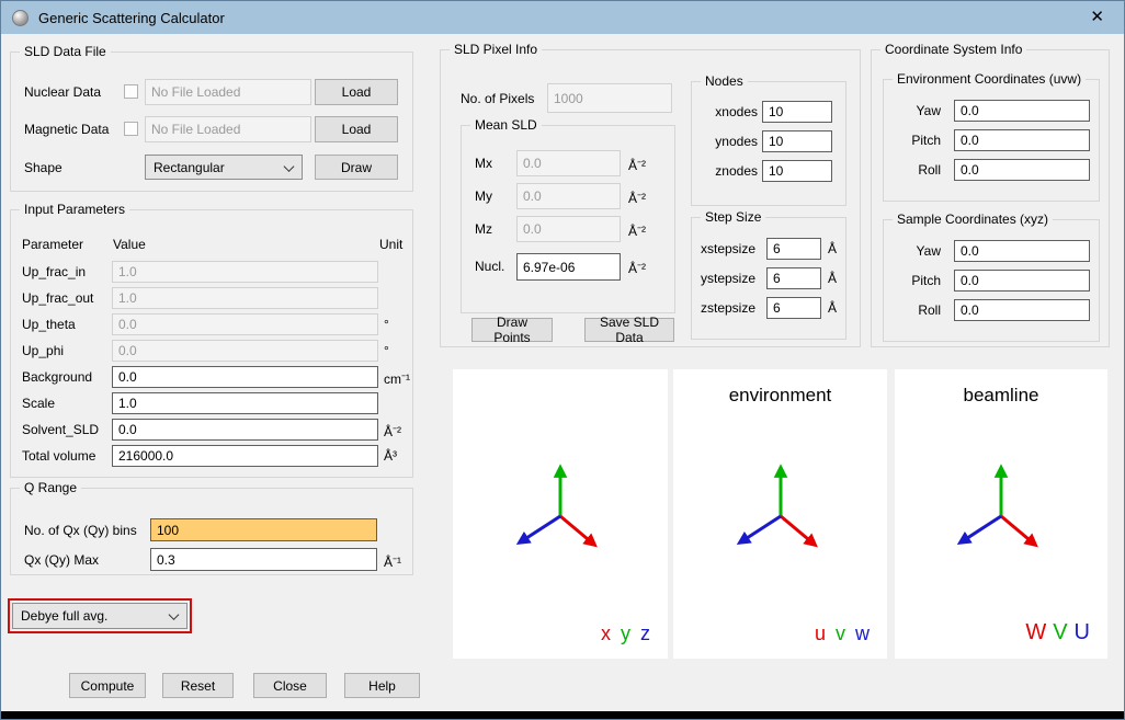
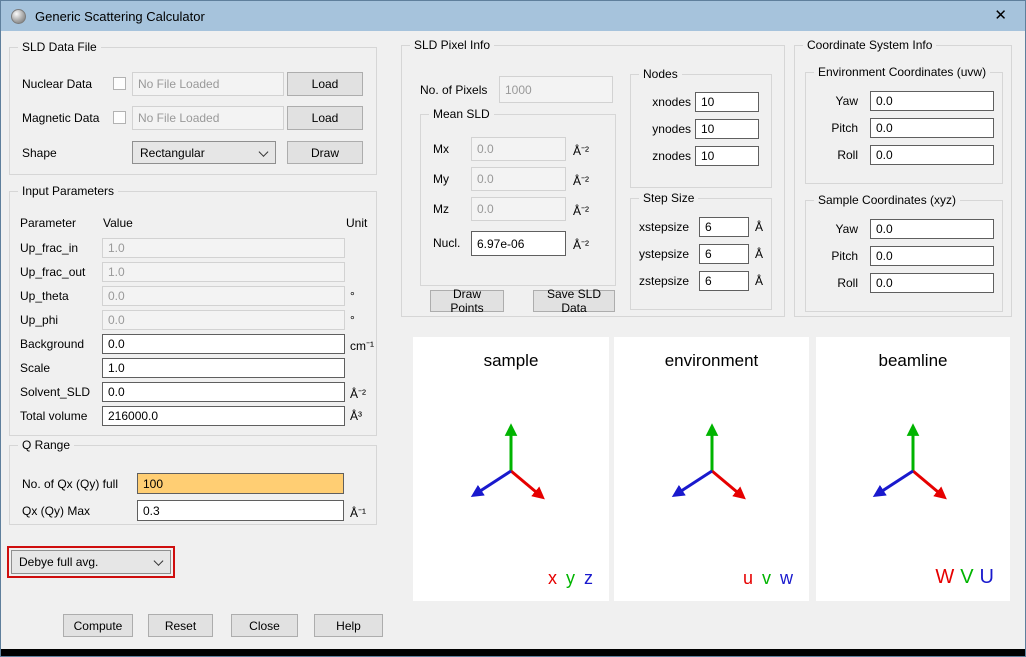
  Generic Scattering Calculator
  ✕
  SLD Data File
  Nuclear Data
  No File Loaded
  Load
  Magnetic Data
  No File Loaded
  Load
  Shape
  Rectangular
  Draw
  Input Parameters
  Parameter
  Value
  Unit
  Up_frac_in
  1.0
  Up_frac_out
  1.0
  Up_theta
  0.0
  °
  Up_phi
  0.0
  °
  Background
  0.0
  cm⁻¹
  Scale
  1.0
  Solvent_SLD
  0.0
  Å⁻²
  Total volume
  216000.0
  Å³
  Q Range
- No. of Qx (Qy) bins
+ No. of Qx (Qy) full
  100
  Qx (Qy) Max
  0.3
  Å⁻¹
  Debye full avg.
  Compute
  Reset
  Close
  Help
  SLD Pixel Info
  No. of Pixels
  1000
  Nodes
  xnodes
  10
  ynodes
  10
  znodes
  10
  Mean SLD
  Mx
  0.0
  Å⁻²
  My
  0.0
  Å⁻²
  Mz
  0.0
  Å⁻²
  Nucl.
  6.97e-06
  Å⁻²
  Step Size
  xstepsize
  6
  Å
  ystepsize
  6
  Å
  zstepsize
  6
  Å
  Draw Points
  Save SLD Data
  Coordinate System Info
  Environment Coordinates (uvw)
  Yaw
  0.0
  Pitch
  0.0
  Roll
  0.0
  Sample Coordinates (xyz)
  Yaw
  0.0
  Pitch
  0.0
  Roll
  0.0
+ sample
  x
  y
  z
  environment
  u
  v
  w
  beamline
  W
  V
  U
